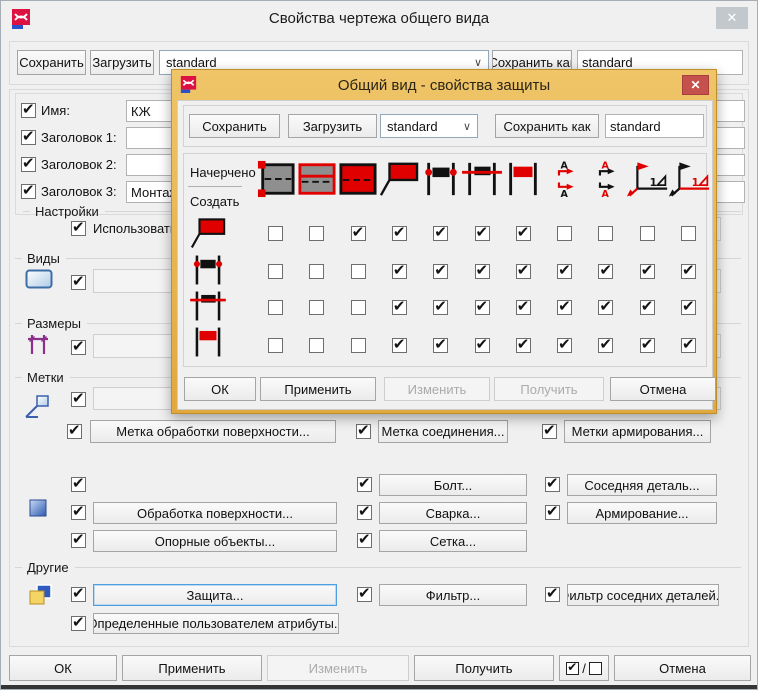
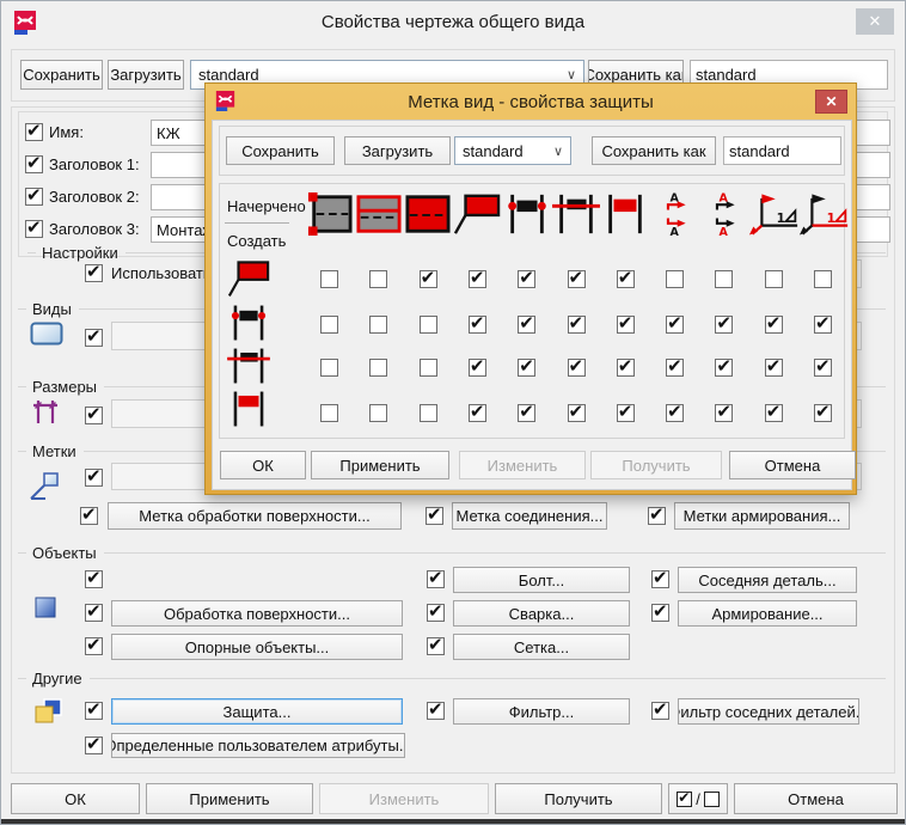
  Свойства чертежа общего вида
  ✕
  Сохранить
  Загрузить
  standard
  ∨
  Сохранить ка
  standard
  Имя:
  КЖ
  Заголовок 1:
  Заголовок 2:
  Заголовок 3:
  Монта
  Настройки
  Использоват
  Виды
  Размеры
  Метки
  Метка обработки поверхности...
  Метка соединения...
  Метки армирования...
+ Объекты
  Болт...
  Соседняя деталь...
  Обработка поверхности...
  Сварка...
  Армирование...
  Опорные объекты...
  Сетка...
  Другие
  Защита...
  Фильтр...
  ильтр соседних деталей.
  Определенные пользователем атрибуты.
  ОК
  Применить
  Изменить
  Получить
  /
  Отмена
- Общий вид - свойства защиты
+ Метка вид - свойства защиты
  ✕
  Сохранить
  Загрузить
  standard
  ∨
  Сохранить как
  standard
  Начерчено
  Создать
  ОК
  Применить
  Изменить
  Получить
  Отмена
